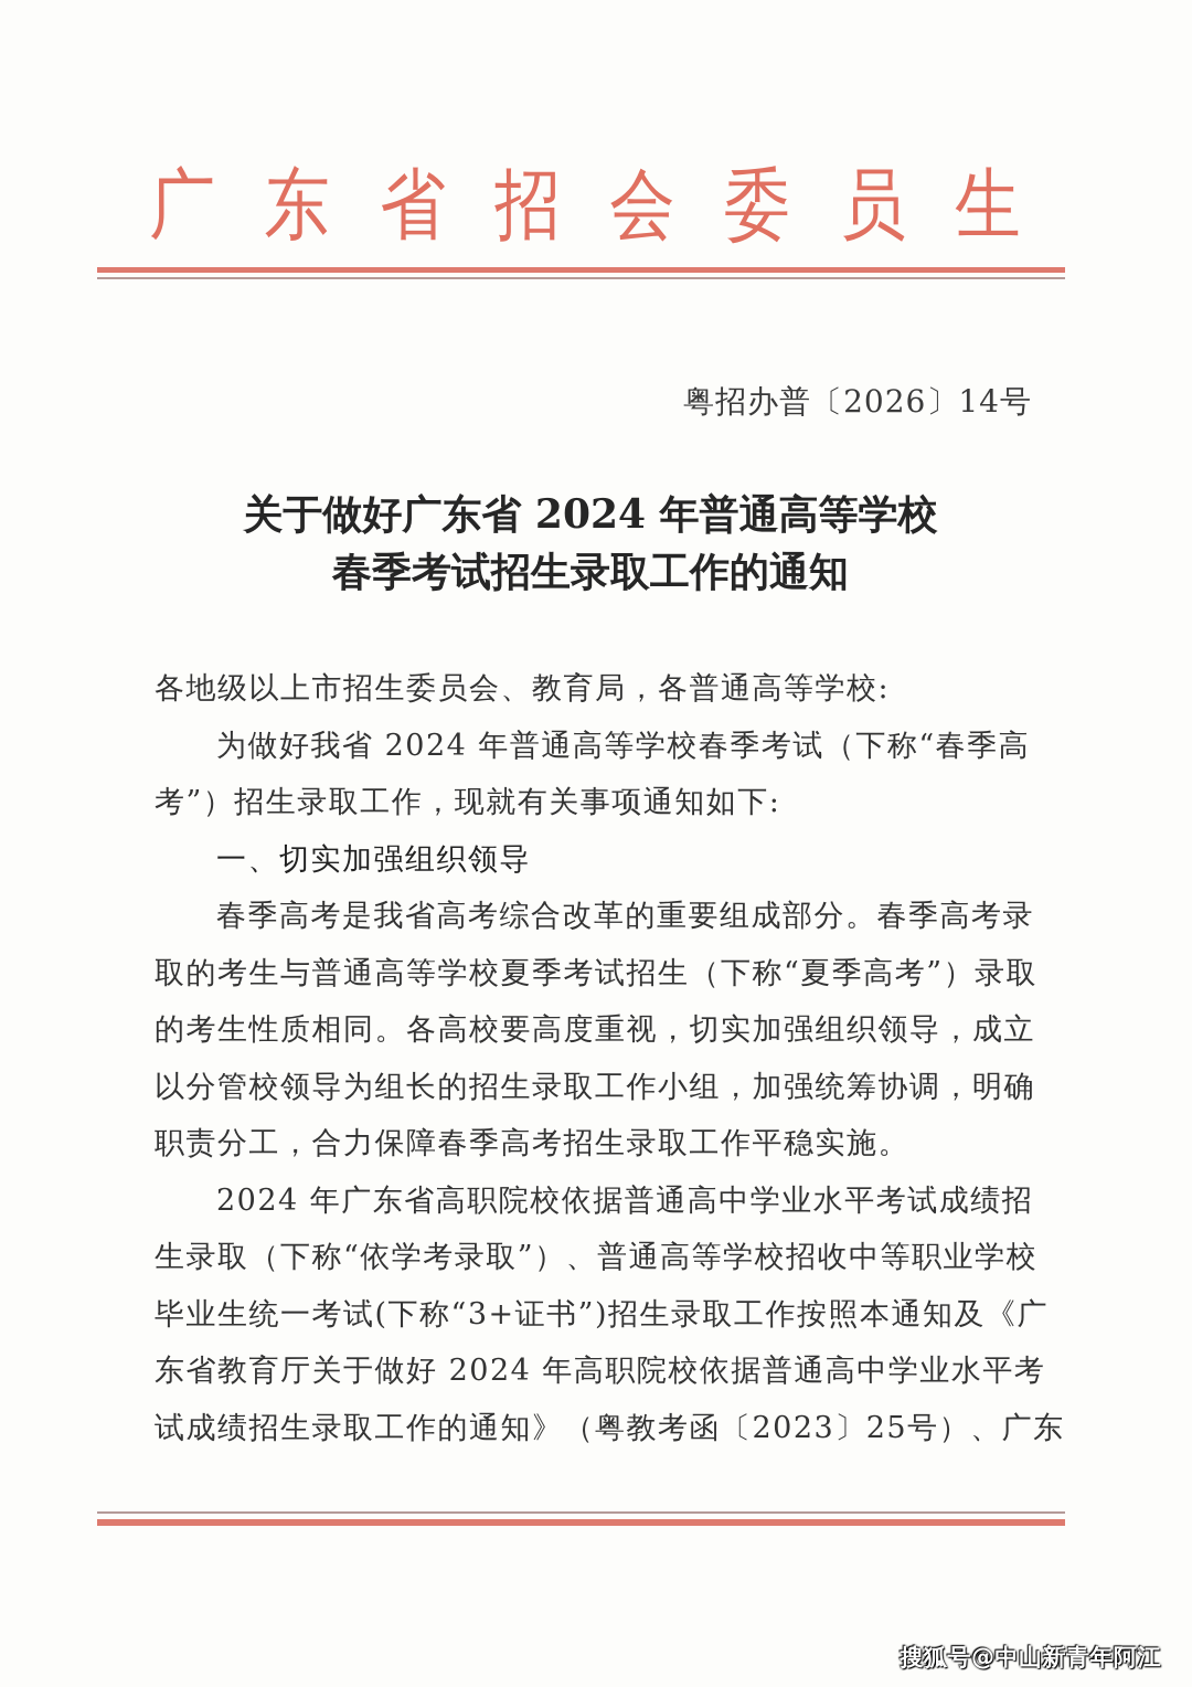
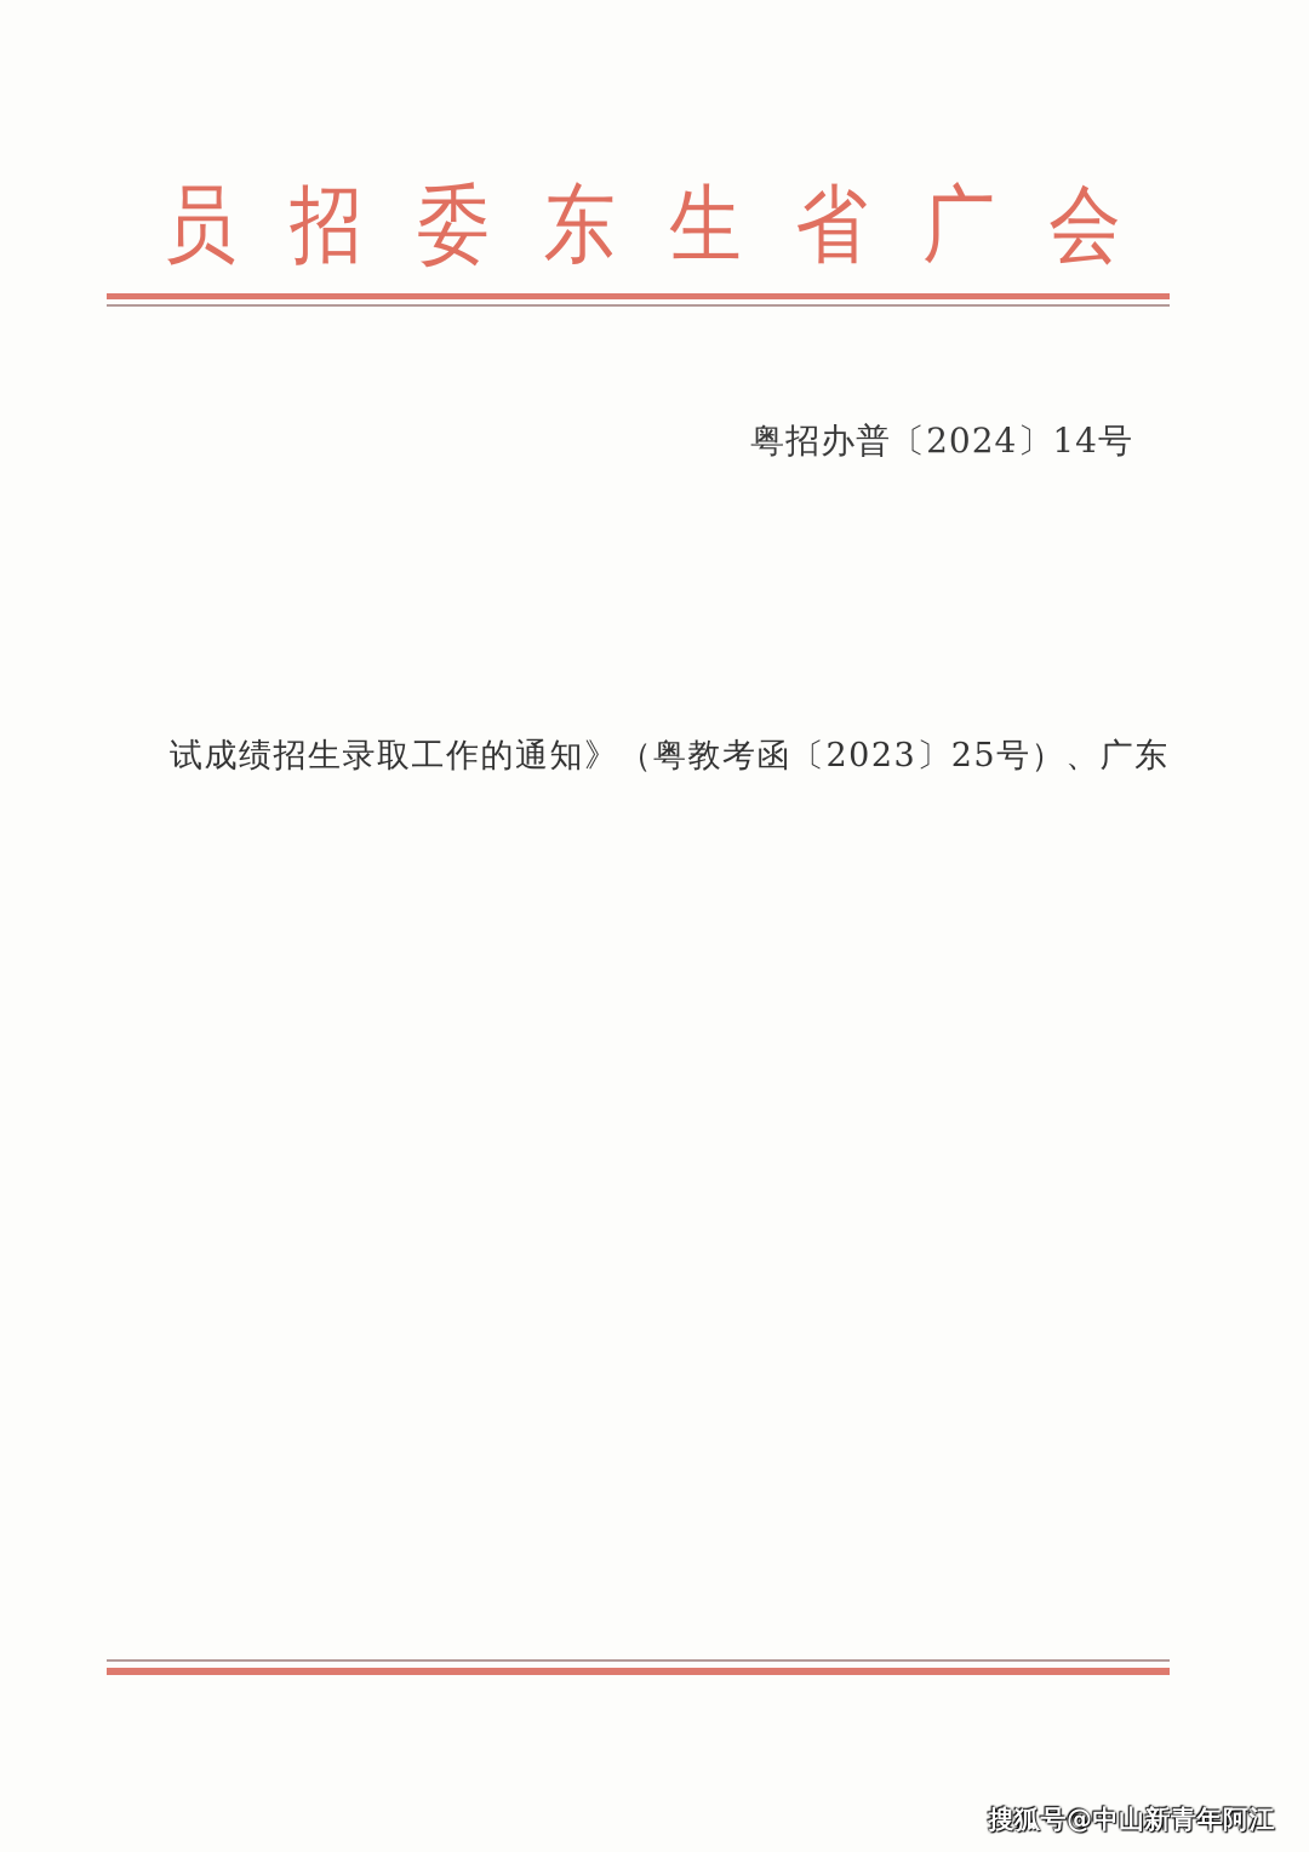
- 广
+ 员
- 东
+ 招
- 省
+ 委
- 招
+ 东
- 会
+ 生
- 委
+ 省
- 员
+ 广
- 生
+ 会
- 粤招办普〔2026〕14号
+ 粤招办普〔2024〕14号
- 关于做好广东省 2024 年普通高等学校
- 春季考试招生录取工作的通知
- 各地级以上市招生委员会、教育局，各普通高等学校:
- 为做好我省 2024 年普通高等学校春季考试（下称“春季高
- 考”）招生录取工作，现就有关事项通知如下:
- 一、切实加强组织领导
- 春季高考是我省高考综合改革的重要组成部分。春季高考录
- 取的考生与普通高等学校夏季考试招生（下称“夏季高考”）录取
- 的考生性质相同。各高校要高度重视，切实加强组织领导，成立
- 以分管校领导为组长的招生录取工作小组，加强统筹协调，明确
- 职责分工，合力保障春季高考招生录取工作平稳实施。
- 2024 年广东省高职院校依据普通高中学业水平考试成绩招
- 生录取（下称“依学考录取”）、普通高等学校招收中等职业学校
- 毕业生统一考试(下称“3+证书”)招生录取工作按照本通知及《广
- 东省教育厅关于做好 2024 年高职院校依据普通高中学业水平考
  试成绩招生录取工作的通知》（粤教考函〔2023〕25号）、广东
  搜狐号@中山新青年阿江
